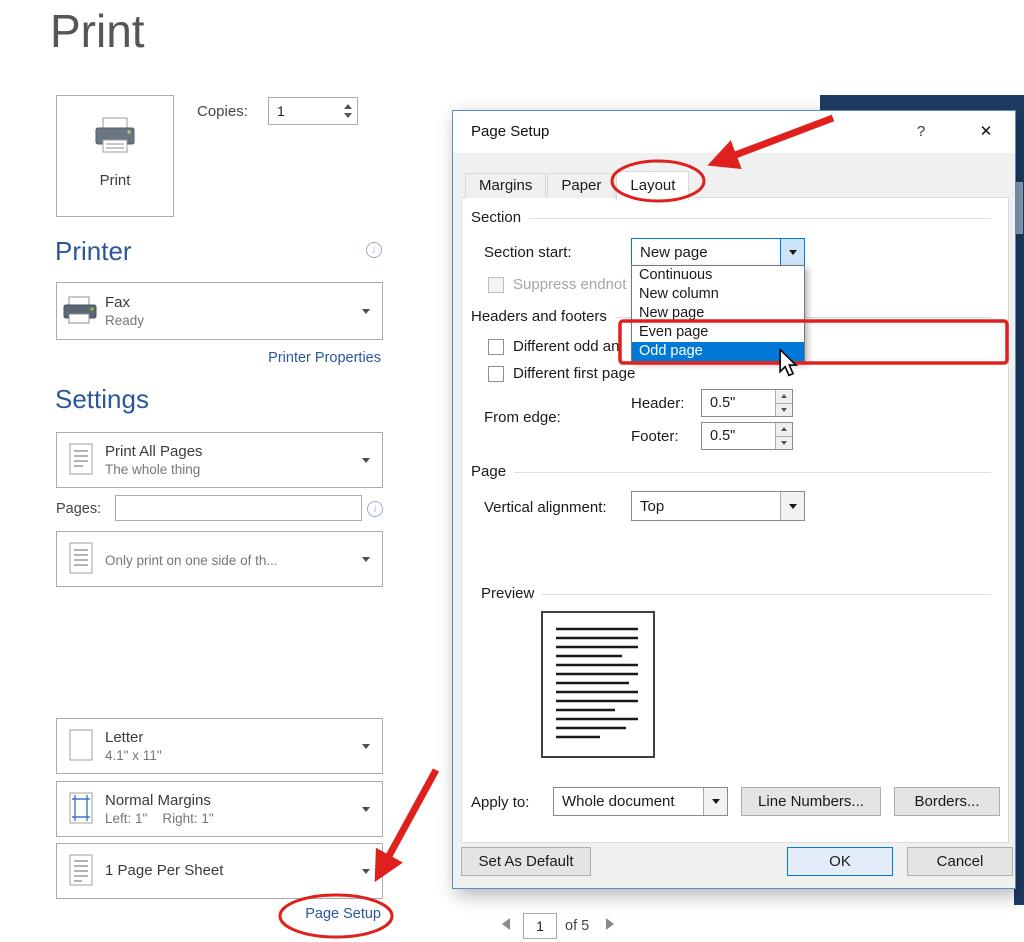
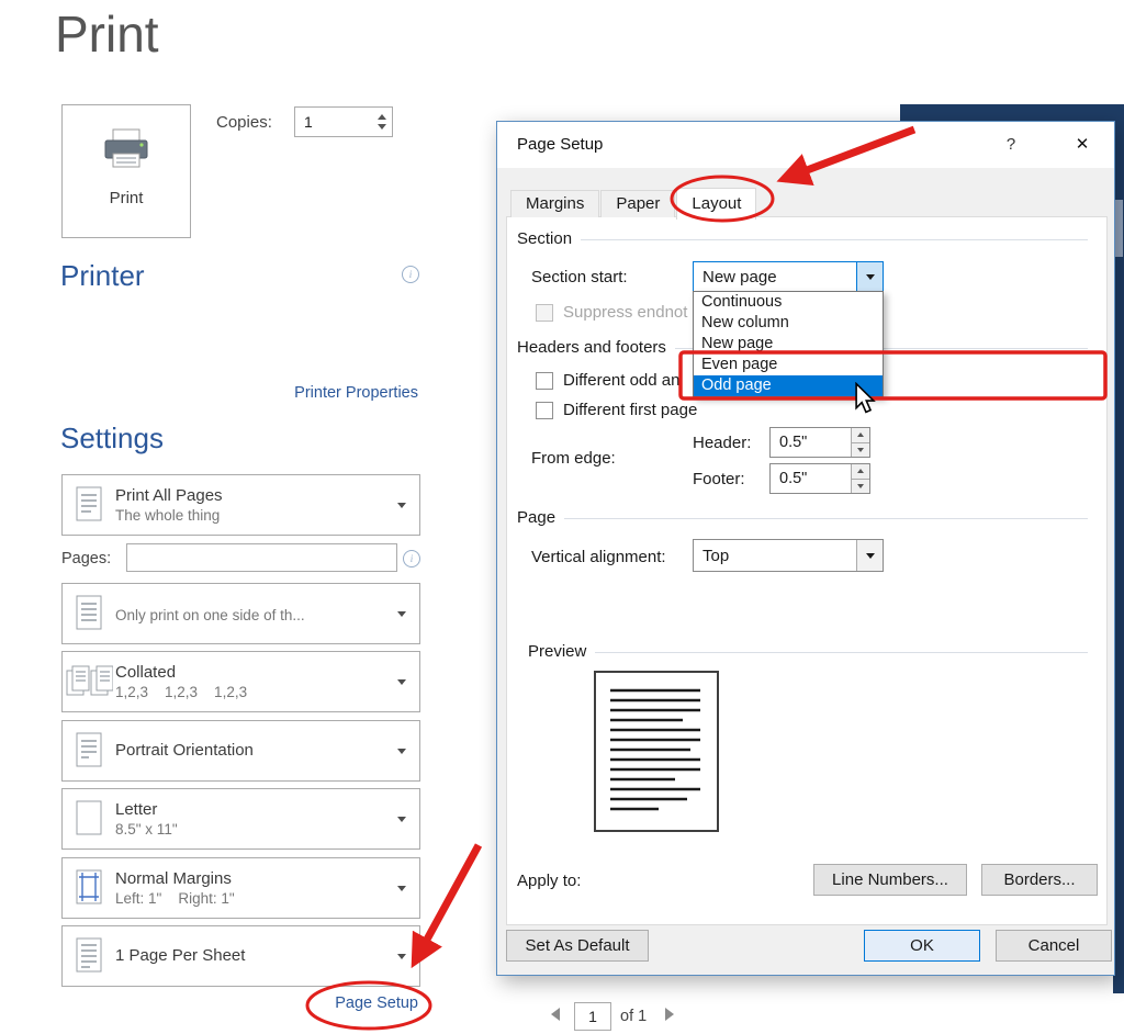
  Print
  Print
  Copies:
  1
  Printer
  i
- Fax
- Ready
  Printer Properties
  Settings
  Print All Pages
  The whole thing
  Pages:
  i
  Only print on one side of th...
+ Collated
+ 1,2,3 1,2,3 1,2,3
+ Portrait Orientation
  Letter
- 4.1" x 11"
+ 8.5" x 11"
  Normal Margins
  Left: 1" Right: 1"
  1 Page Per Sheet
  Page Setup
  1
- of 5
+ of 1
  Page Setup
  ?
  ✕
  Margins
  Paper
  Layout
  Section
  Section start:
  New page
  Continuous
  New column
  New page
  Even page
  Odd page
  Suppress endnot
  Headers and footers
  Different odd an
  Different first page
  From edge:
  Header:
  0.5"
  Footer:
  0.5"
  Page
  Vertical alignment:
  Top
  Preview
  Apply to:
- Whole document
  Line Numbers...
  Borders...
  Set As Default
  OK
  Cancel
